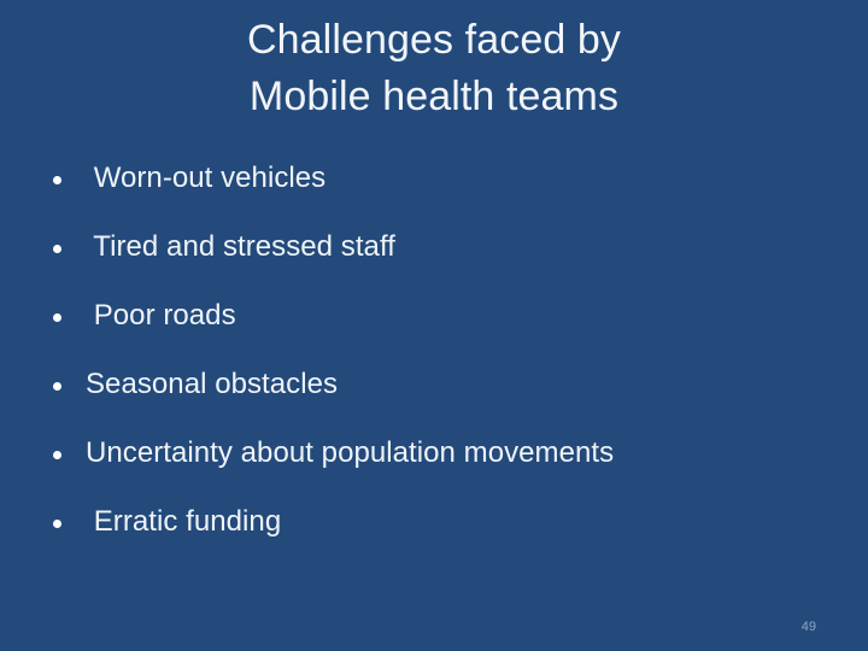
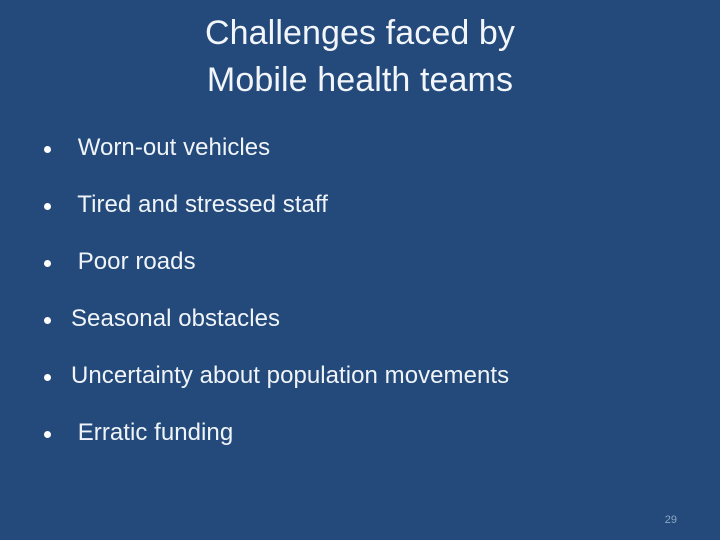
  Challenges faced by
  Mobile health teams
  Worn-out vehicles
  Tired and stressed staff
  Poor roads
  Seasonal obstacles
  Uncertainty about population movements
  Erratic funding
- 49
+ 29
